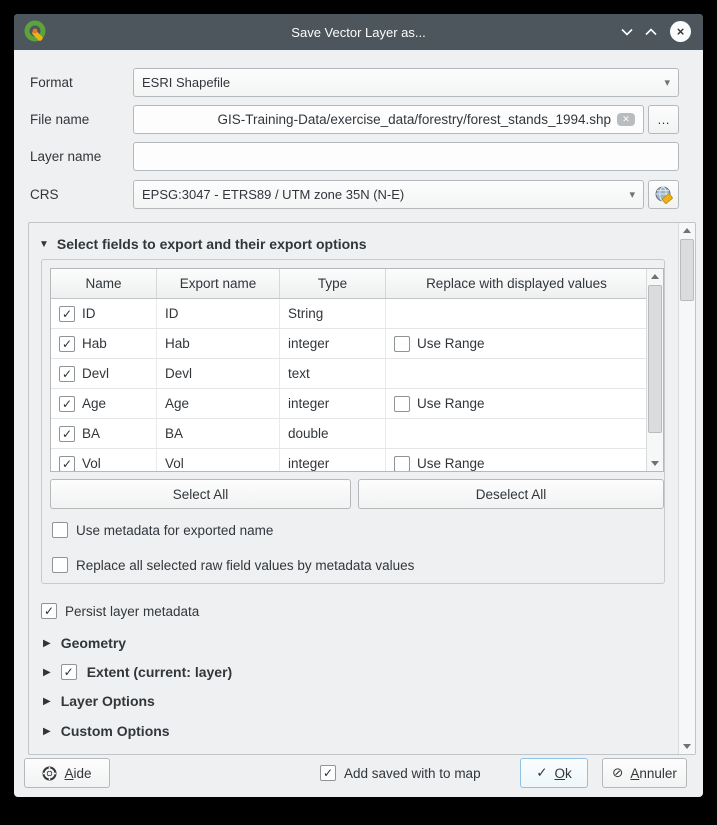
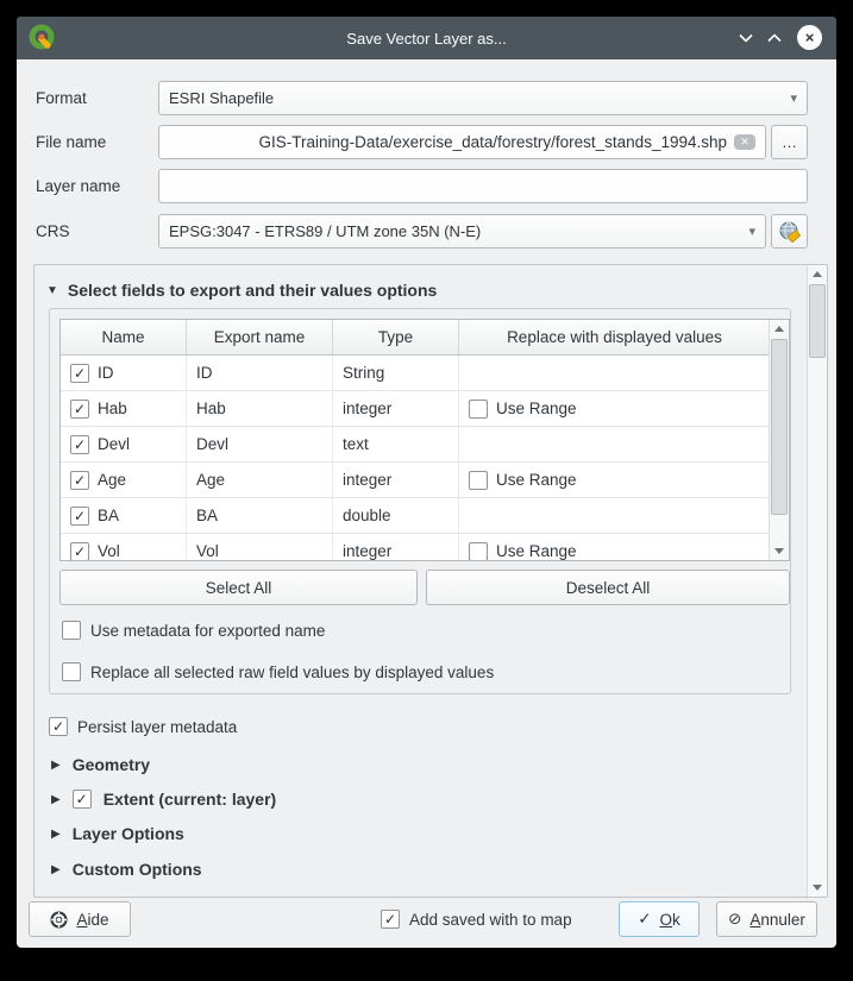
  Save Vector Layer as...
  ×
  Format
  ESRI Shapefile
  ▾
  File name
  GIS-Training-Data/exercise_data/forestry/forest_stands_1994.shp
  ✕
  …
  Layer name
  CRS
  EPSG:3047 - ETRS89 / UTM zone 35N (N-E)
  ▾
  ▼
- Select fields to export and their export options
+ Select fields to export and their values options
  Name
  Export name
  Type
  Replace with displayed values
  ID
  ID
  String
  Hab
  Hab
  integer
  Use Range
  Devl
  Devl
  text
  Age
  Age
  integer
  Use Range
  BA
  BA
  double
  Vol
  Vol
  integer
  Use Range
  Select All
  Deselect All
  Use metadata for exported name
- Replace all selected raw field values by metadata values
+ Replace all selected raw field values by displayed values
  Persist layer metadata
  ▶
  Geometry
  ▶
  Extent (current: layer)
  ▶
  Layer Options
  ▶
  Custom Options
  Aide
  Add saved with to map
  ✓
  Ok
  ⊘
  Annuler
